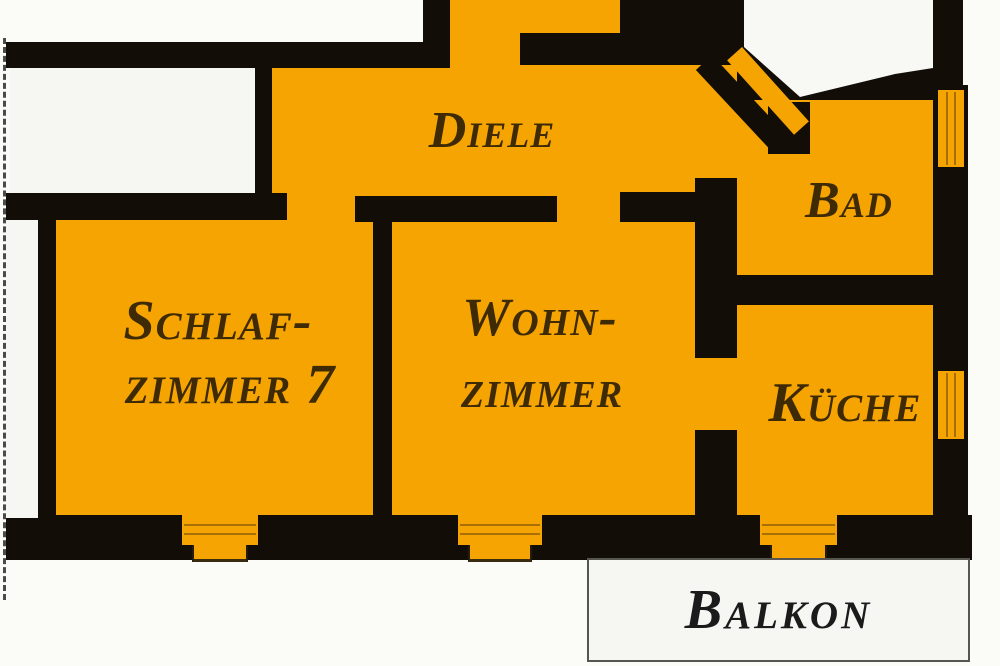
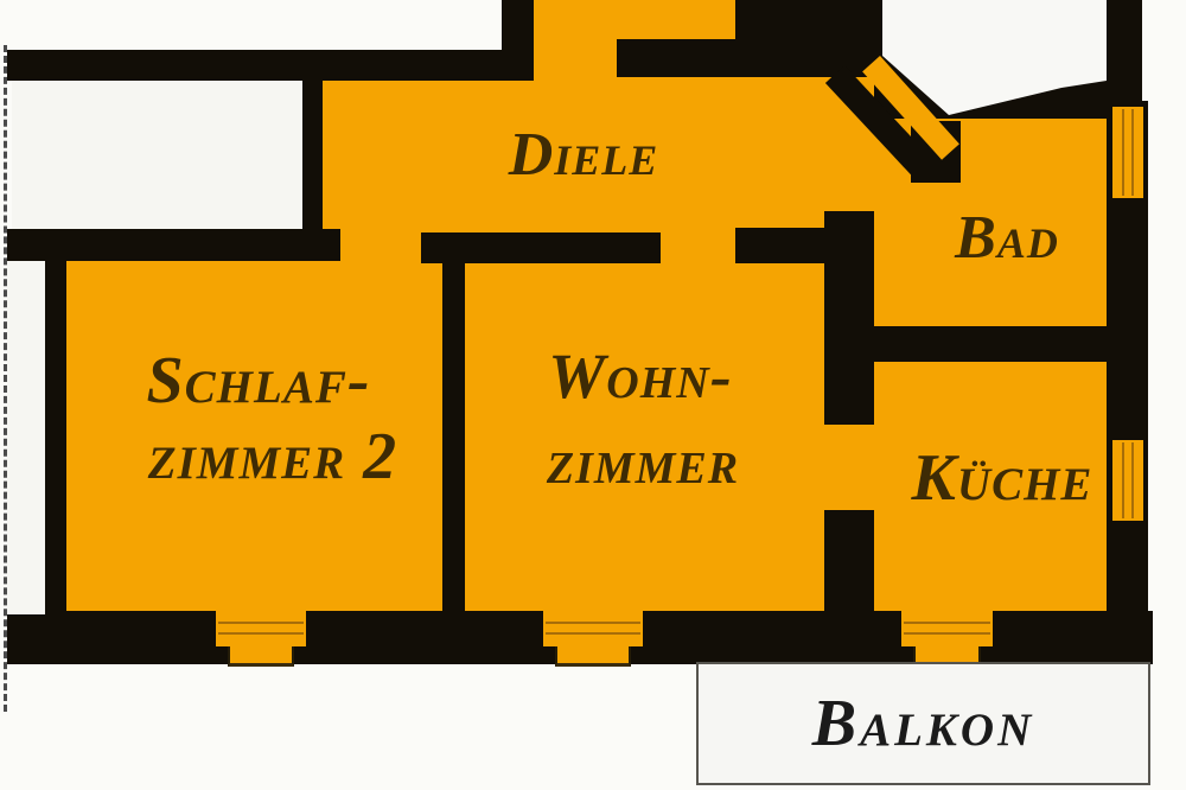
  Balkon
  Diele
  Bad
  Schlaf-
- zimmer 7
+ zimmer 2
  Wohn-
  zimmer
  Küche
